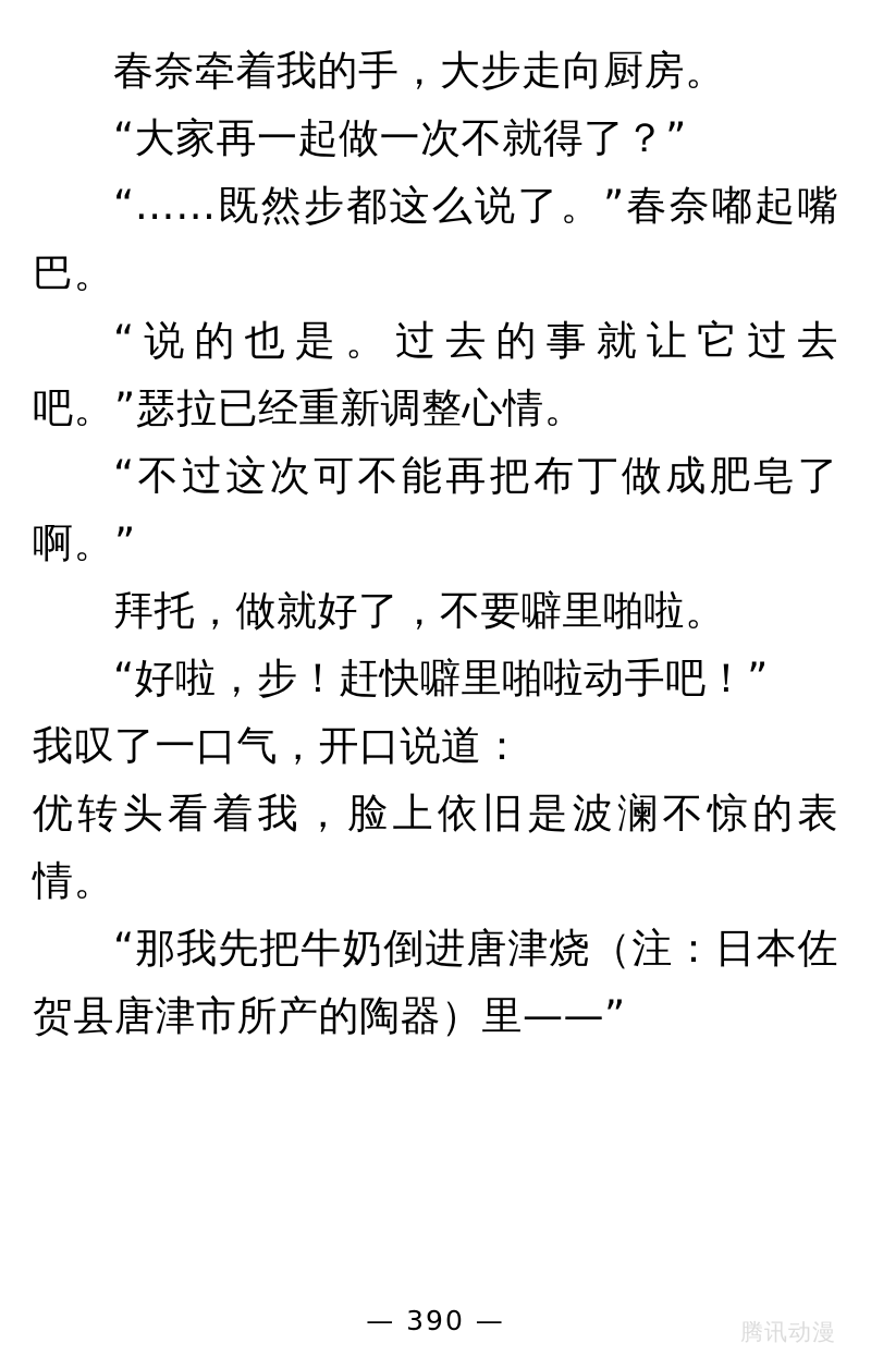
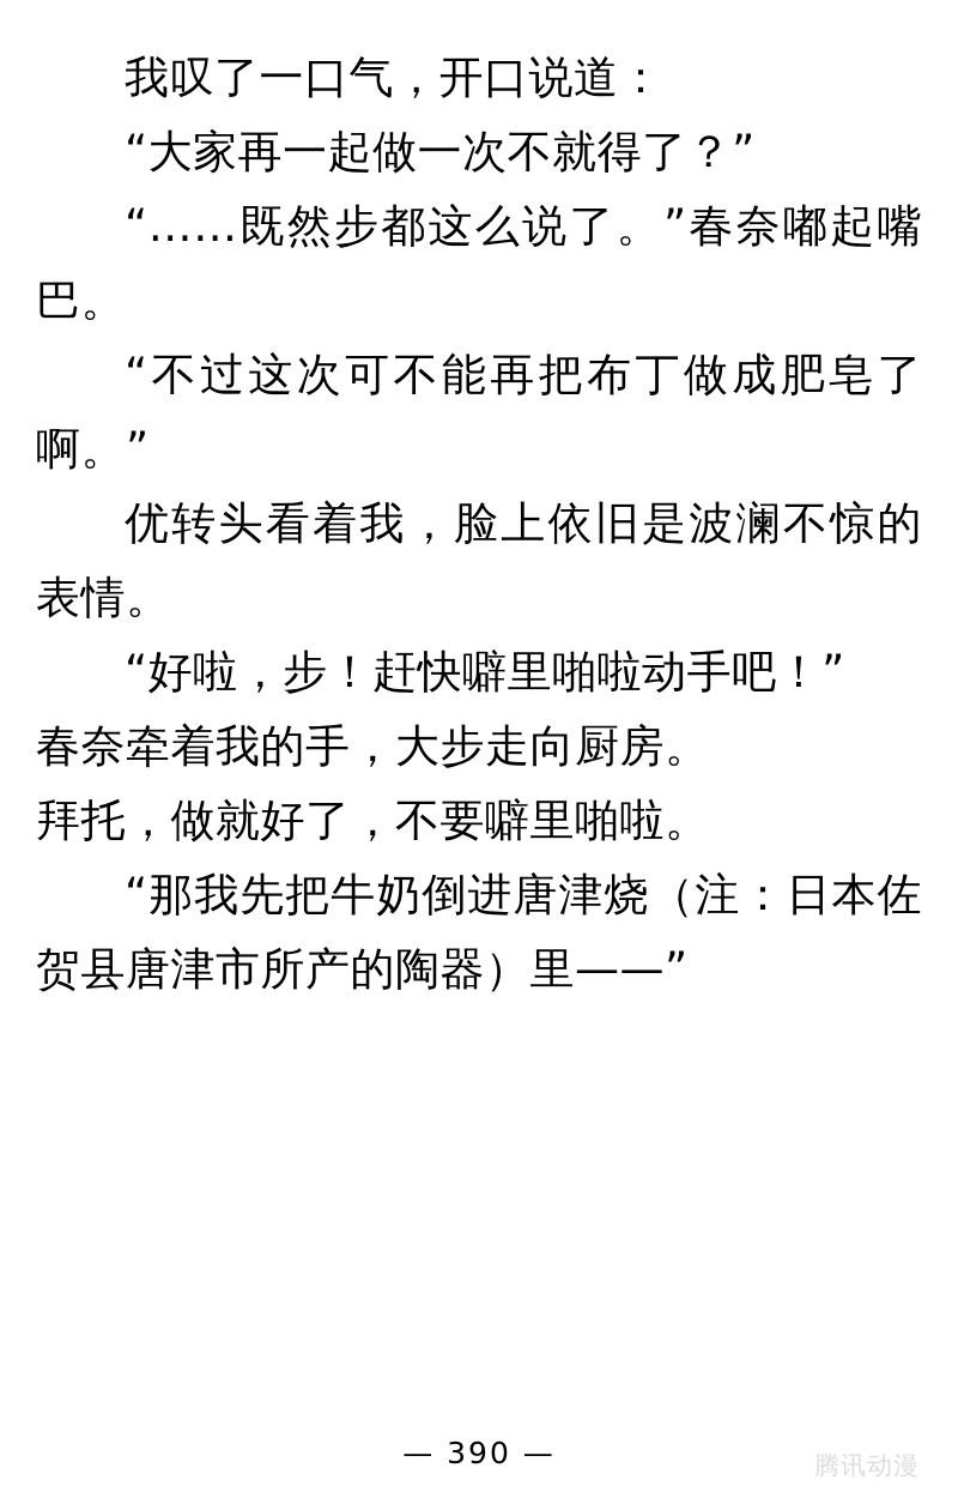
- 春奈牵着我的手，大步走向厨房。
+ 我叹了一口气，开口说道：
  “大家再一起做一次不就得了？”
  “……既然步都这么说了。”春奈嘟起嘴巴。
- “说的也是。过去的事就让它过去吧。”瑟拉已经重新调整心情。
  “不过这次可不能再把布丁做成肥皂了啊。”
- 拜托，做就好了，不要噼里啪啦。
+ 优转头看着我，脸上依旧是波澜不惊的表情。
  “好啦，步！赶快噼里啪啦动手吧！”
- 我叹了一口气，开口说道：
+ 春奈牵着我的手，大步走向厨房。
- 优转头看着我，脸上依旧是波澜不惊的表情。
+ 拜托，做就好了，不要噼里啪啦。
  “那我先把牛奶倒进唐津烧（注：日本佐贺县唐津市所产的陶器）里——”
  — 390 —
  腾讯动漫
